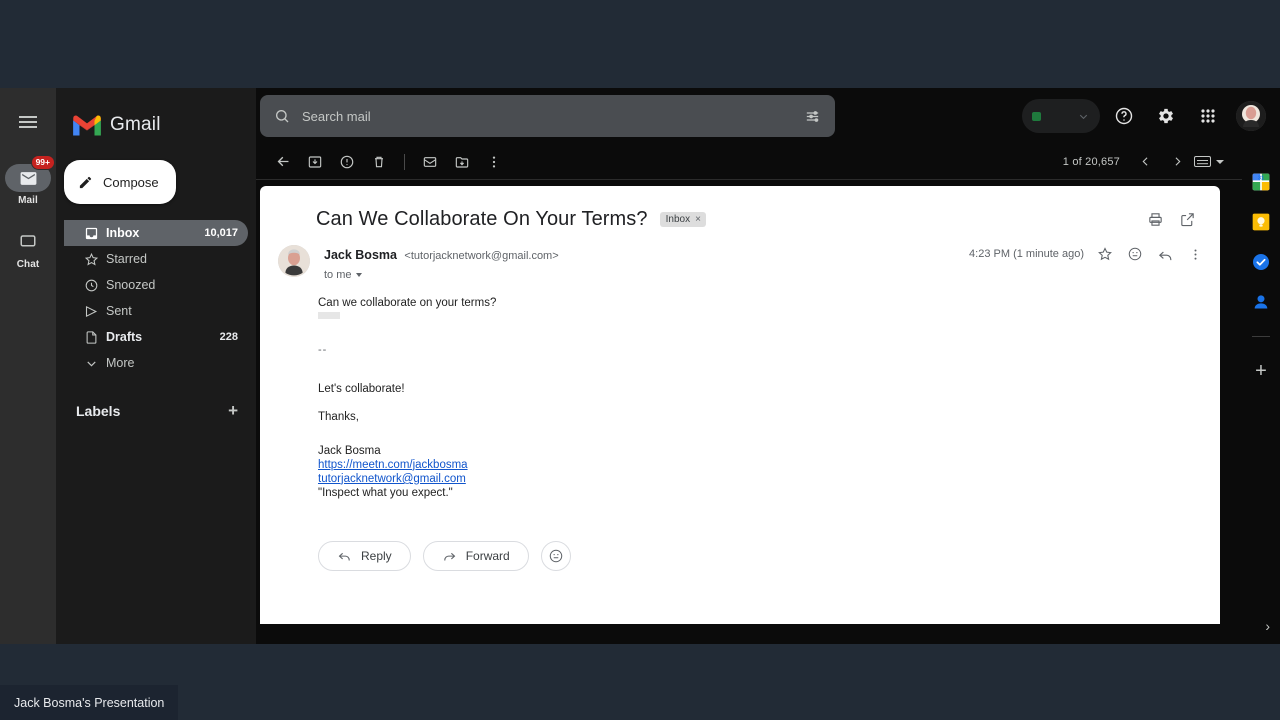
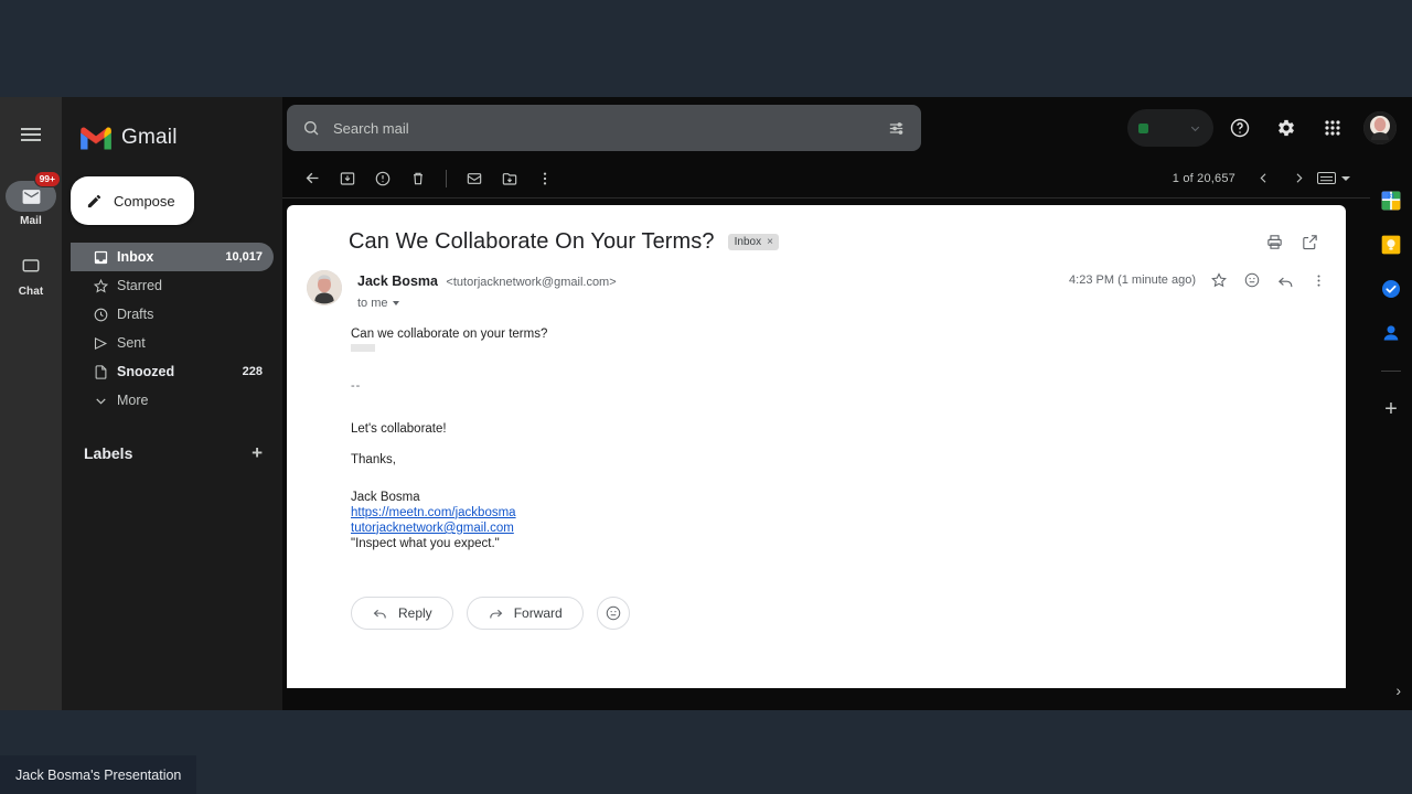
  99+
  Mail
  Chat
  Gmail
  Compose
  Inbox
  10,017
  Starred
- Snoozed
+ Drafts
  Sent
- Drafts
+ Snoozed
  228
  More
  Labels
  +
  Search mail
  1 of 20,657
  Can We Collaborate On Your Terms?
  Inbox
  ×
  Jack Bosma <tutorjacknetwork@gmail.com>
  to me
  4:23 PM (1 minute ago)
  Can we collaborate on your terms?
  --
  Let's collaborate!
  Thanks,
  Jack Bosma
  https://meetn.com/jackbosma
  tutorjacknetwork@gmail.com
  "Inspect what you expect."
  Reply
  Forward
  +
  ›
  Jack Bosma's Presentation
